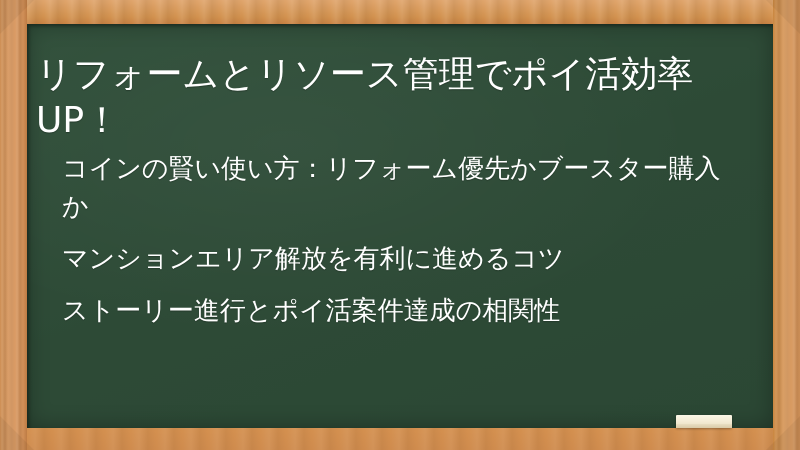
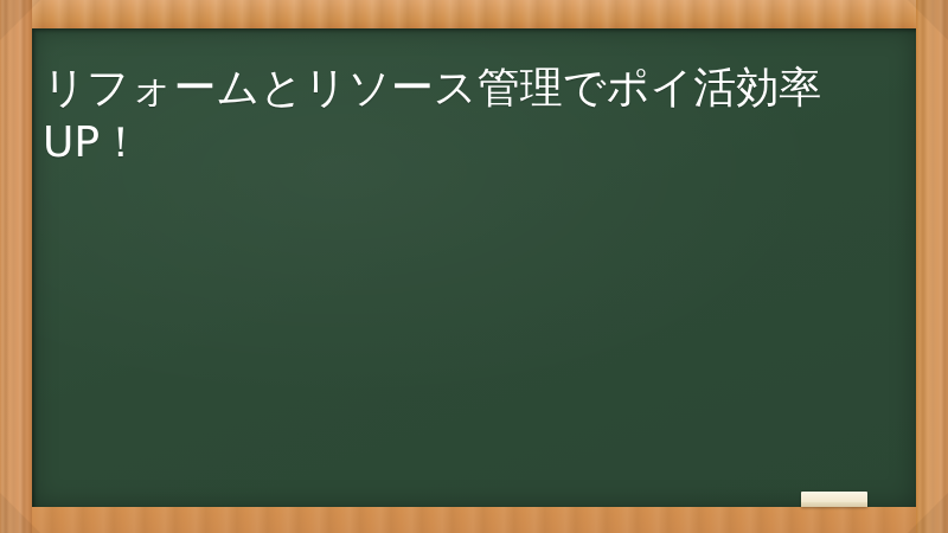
  リフォームとリソース管理でポイ活効率UP！
- コインの賢い使い方：リフォーム優先かブースター購入か
- マンションエリア解放を有利に進めるコツ
- ストーリー進行とポイ活案件達成の相関性
